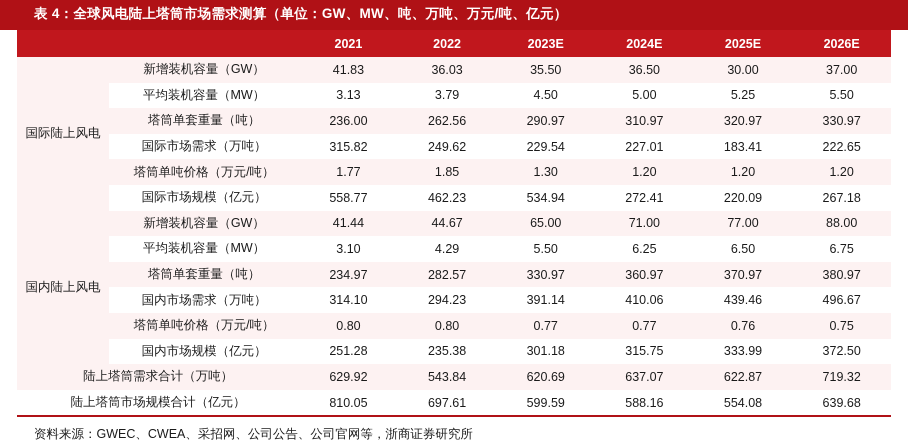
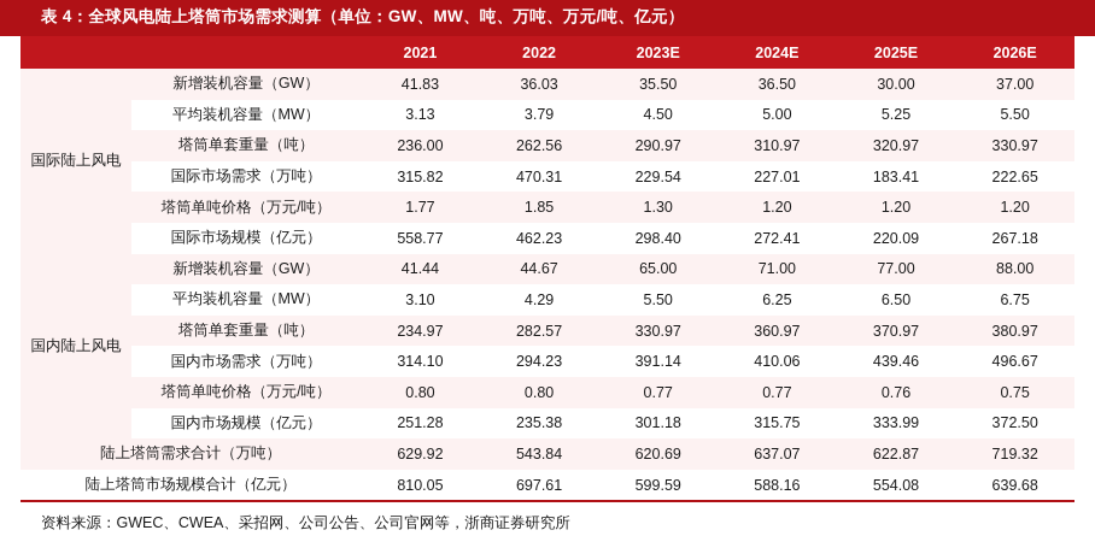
  表 4：全球风电陆上塔筒市场需求测算（单位：GW、MW、吨、万吨、万元/吨、亿元）
  		2021	2022	2023E	2024E	2025E	2026E
  国际陆上风电	新增装机容量（GW）	41.83	36.03	35.50	36.50	30.00	37.00
  平均装机容量（MW）	3.13	3.79	4.50	5.00	5.25	5.50
  塔筒单套重量（吨）	236.00	262.56	290.97	310.97	320.97	330.97
- 国际市场需求（万吨）	315.82	249.62	229.54	227.01	183.41	222.65
+ 国际市场需求（万吨）	315.82	470.31	229.54	227.01	183.41	222.65
  塔筒单吨价格（万元/吨）	1.77	1.85	1.30	1.20	1.20	1.20
- 国际市场规模（亿元）	558.77	462.23	534.94	272.41	220.09	267.18
+ 国际市场规模（亿元）	558.77	462.23	298.40	272.41	220.09	267.18
  国内陆上风电	新增装机容量（GW）	41.44	44.67	65.00	71.00	77.00	88.00
  平均装机容量（MW）	3.10	4.29	5.50	6.25	6.50	6.75
  塔筒单套重量（吨）	234.97	282.57	330.97	360.97	370.97	380.97
  国内市场需求（万吨）	314.10	294.23	391.14	410.06	439.46	496.67
  塔筒单吨价格（万元/吨）	0.80	0.80	0.77	0.77	0.76	0.75
  国内市场规模（亿元）	251.28	235.38	301.18	315.75	333.99	372.50
  陆上塔筒需求合计（万吨）	629.92	543.84	620.69	637.07	622.87	719.32
  陆上塔筒市场规模合计（亿元）	810.05	697.61	599.59	588.16	554.08	639.68
  资料来源：GWEC、CWEA、采招网、公司公告、公司官网等，浙商证券研究所
